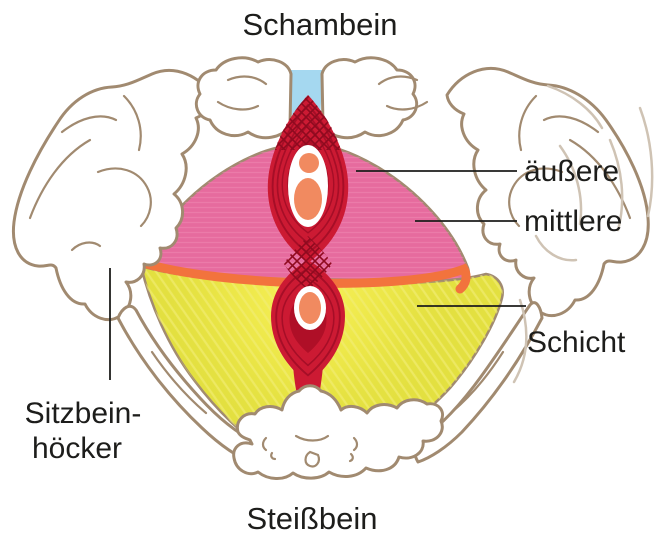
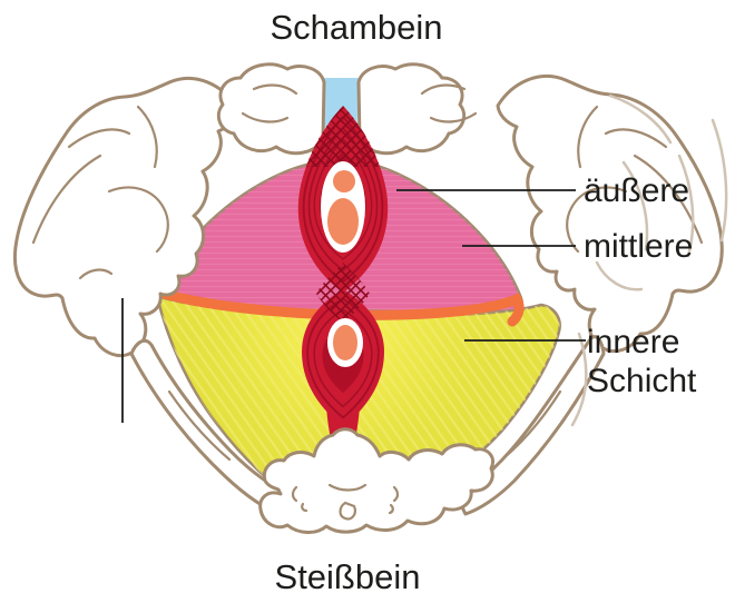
  Schambein
  Steißbein
  äußere
  mittlere
+ innere
  Schicht
- Sitzbein-
- höcker
